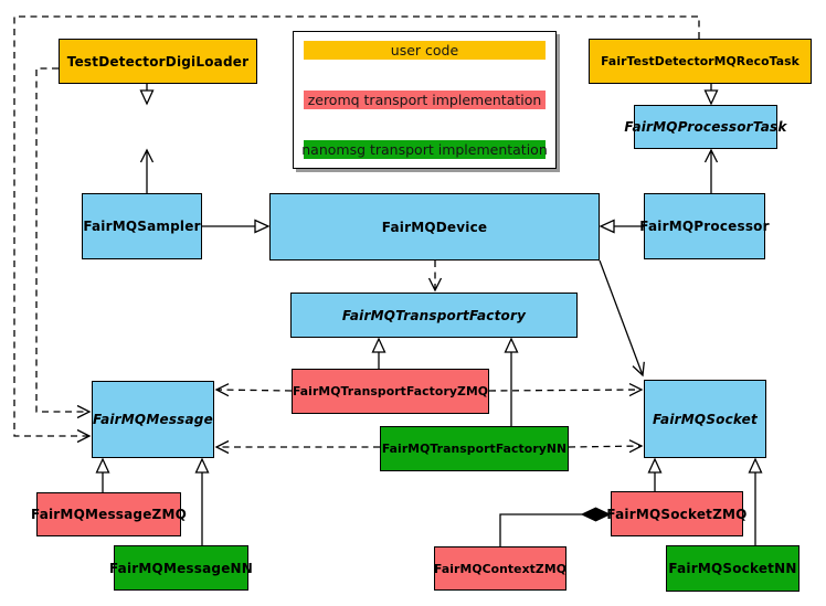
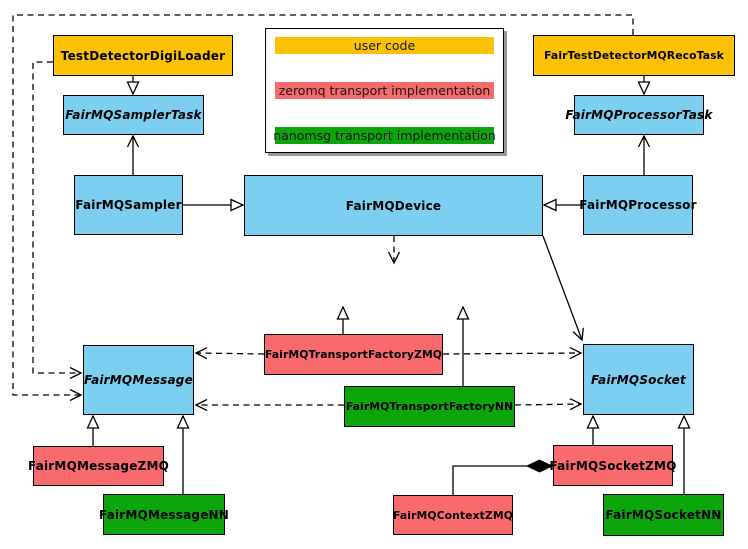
  user code
  zeromq transport implementation
  nanomsg transport implementation
  TestDetectorDigiLoader
+ FairMQSamplerTask
  FairMQSampler
  FairMQDevice
  FairTestDetectorMQRecoTask
  airMQProcessorTas
  FairMQProcesso
- FairMQTransportFactory
  FairMQTransportFactoryZMQ
  FairMQTransportFactoryNN
  FairMQMessage
  FairMQSocket
  airMQMessageZMQ
  FairMQMessageNN
  FairMQSocketZMQ
  FairMQSocketNN
  FairMQContextZMQ
